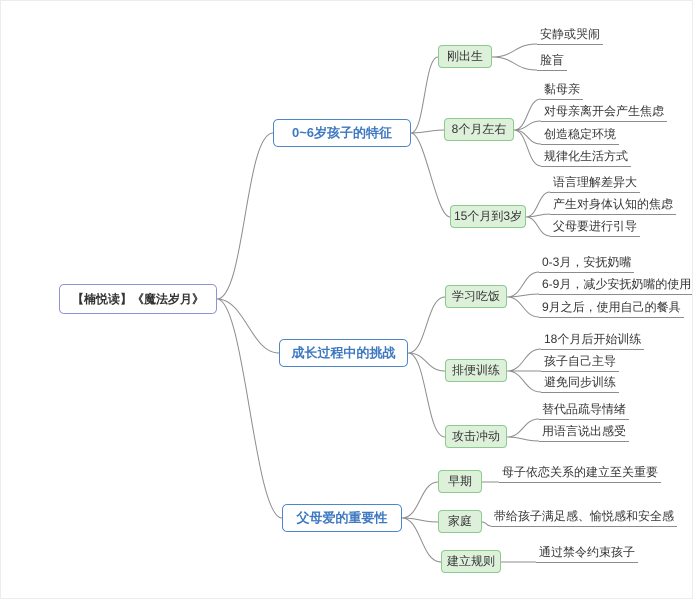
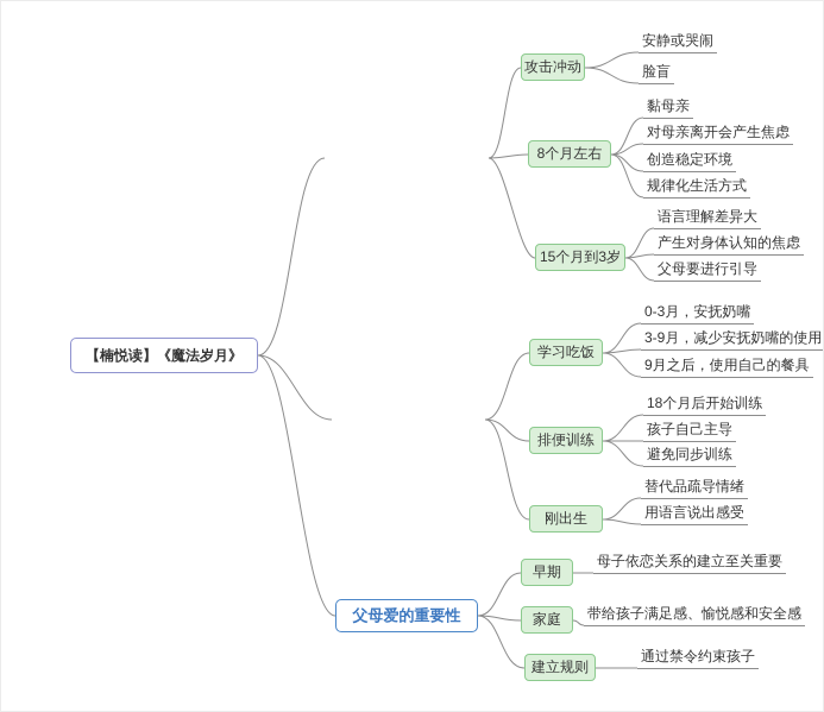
  【楠悦读】《魔法岁月》
- 0~6岁孩子的特征
- 成长过程中的挑战
  父母爱的重要性
- 刚出生
+ 攻击冲动
  8个月左右
  15个月到3岁
  学习吃饭
  排便训练
- 攻击冲动
+ 刚出生
  早期
  家庭
  建立规则
  安静或哭闹
  脸盲
  黏母亲
  对母亲离开会产生焦虑
  创造稳定环境
  规律化生活方式
  语言理解差异大
  产生对身体认知的焦虑
  父母要进行引导
  0-3月，安抚奶嘴
- 6-9月，减少安抚奶嘴的使用
+ 3-9月，减少安抚奶嘴的使用
  9月之后，使用自己的餐具
  18个月后开始训练
  孩子自己主导
  避免同步训练
  替代品疏导情绪
  用语言说出感受
  母子依恋关系的建立至关重要
  带给孩子满足感、愉悦感和安全感
  通过禁令约束孩子
